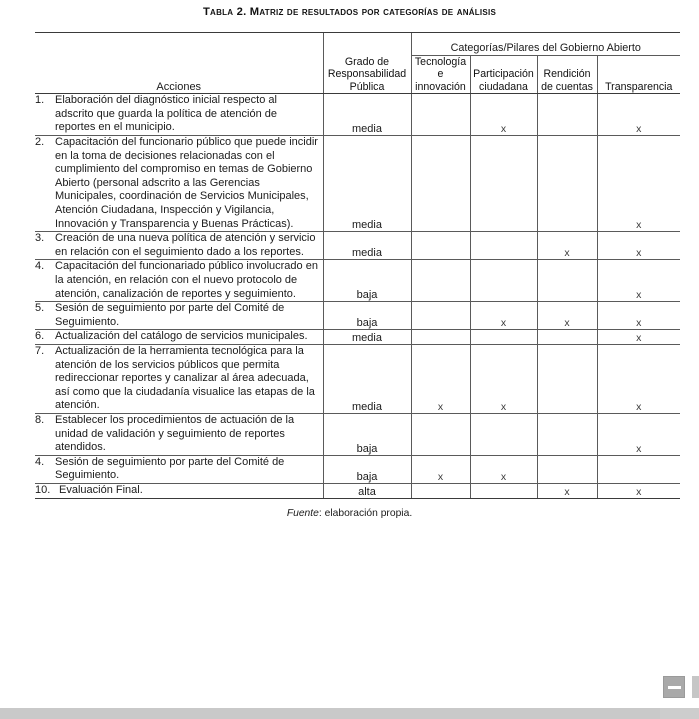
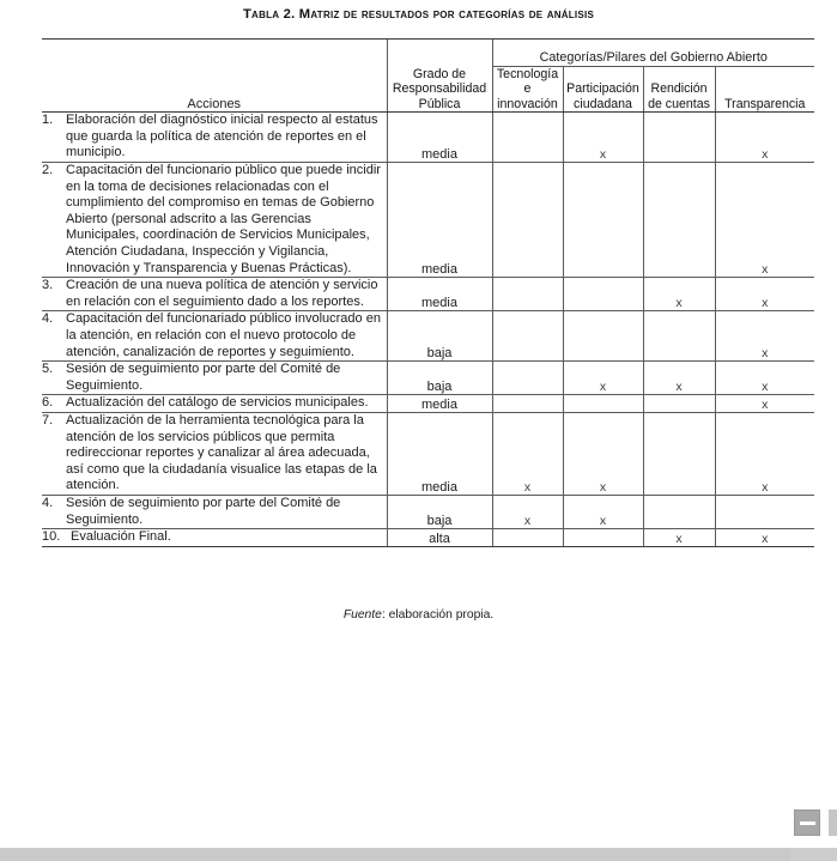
  Tabla 2. Matriz de resultados por categorías de análisis
  		Categorías/Pilares del Gobierno Abierto
  Acciones	Grado de Responsabilidad Pública	Tecnología e innovación	Participación ciudadana	Rendición de cuentas	Transparencia
- 1. Elaboración del diagnóstico inicial respecto al adscrito que guarda la política de atención de reportes en el municipio.	media		x		x
+ 1. Elaboración del diagnóstico inicial respecto al estatus que guarda la política de atención de reportes en el municipio.	media		x		x
  2. Capacitación del funcionario público que puede incidir en la toma de decisiones relacionadas con el cumplimiento del compromiso en temas de Gobierno Abierto (personal adscrito a las Gerencias Municipales, coordinación de Servicios Municipales, Atención Ciudadana, Inspección y Vigilancia, Innovación y Transparencia y Buenas Prácticas).	media				x
  3. Creación de una nueva política de atención y servicio en relación con el seguimiento dado a los reportes.	media			x	x
  4. Capacitación del funcionariado público involucrado en la atención, en relación con el nuevo protocolo de atención, canalización de reportes y seguimiento.	baja				x
  5. Sesión de seguimiento por parte del Comité de Seguimiento.	baja		x	x	x
  6. Actualización del catálogo de servicios municipales.	media				x
  7. Actualización de la herramienta tecnológica para la atención de los servicios públicos que permita redireccionar reportes y canalizar al área adecuada, así como que la ciudadanía visualice las etapas de la atención.	media	x	x		x
- 8. Establecer los procedimientos de actuación de la unidad de validación y seguimiento de reportes atendidos.	baja				x
  4. Sesión de seguimiento por parte del Comité de Seguimiento.	baja	x	x
  10. Evaluación Final.	alta			x	x
  Fuente: elaboración propia.
